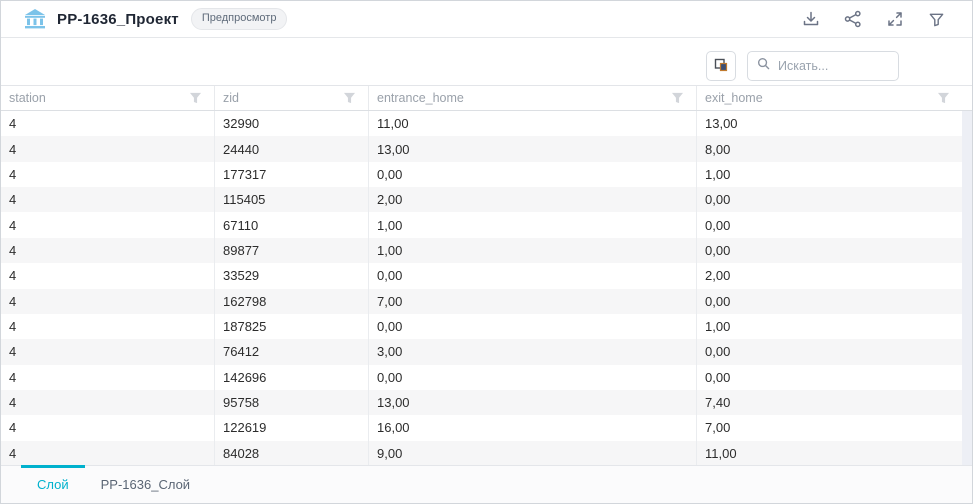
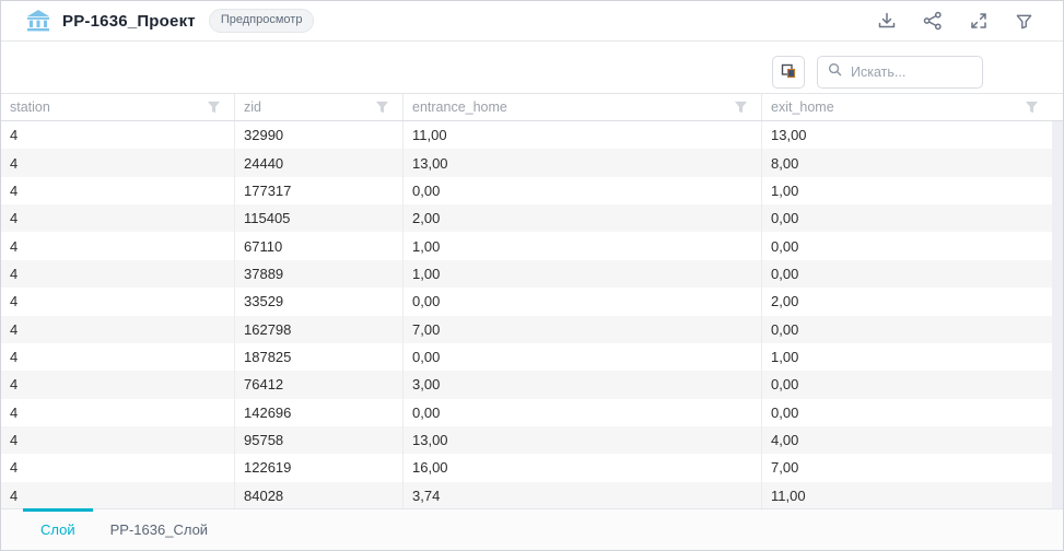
  PP-1636_Проект
  Предпросмотр
  Искать...
  station
  zid
  entrance_home
  exit_home
  4
  32990
  11,00
  13,00
  4
  24440
  13,00
  8,00
  4
  177317
  0,00
  1,00
  4
  115405
  2,00
  0,00
  4
  67110
  1,00
  0,00
  4
- 89877
+ 37889
  1,00
  0,00
  4
  33529
  0,00
  2,00
  4
  162798
  7,00
  0,00
  4
  187825
  0,00
  1,00
  4
  76412
  3,00
  0,00
  4
  142696
  0,00
  0,00
  4
  95758
  13,00
- 7,40
+ 4,00
  4
  122619
  16,00
  7,00
  4
  84028
- 9,00
+ 3,74
  11,00
  Слой
  PP-1636_Слой
